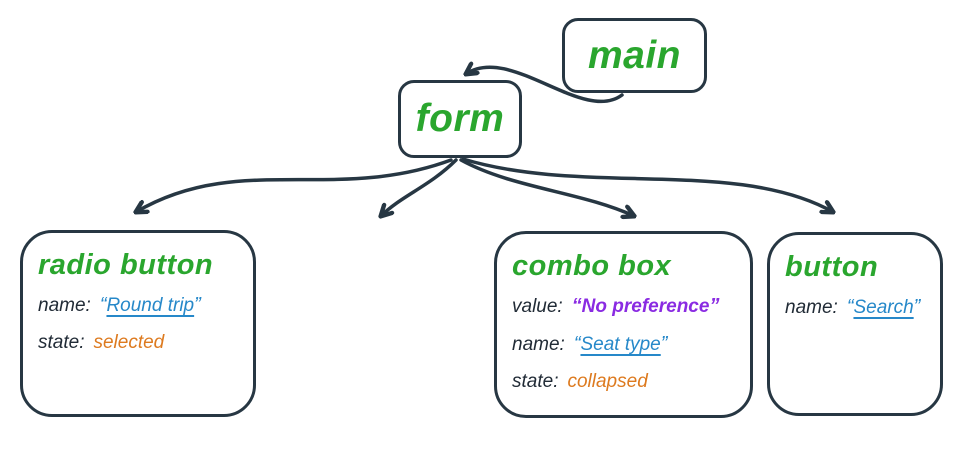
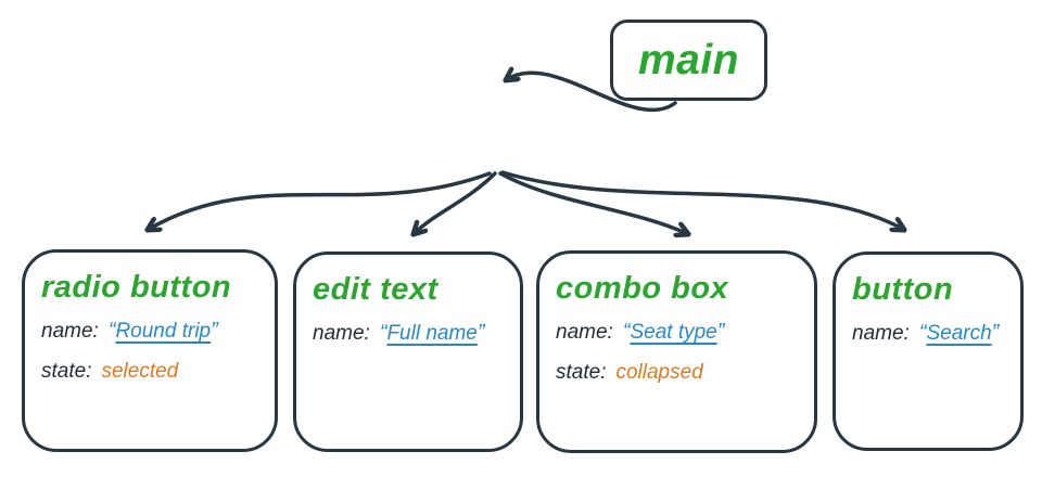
  main
- form
  radio button
  name: “Round trip”
  state: selected
+ edit text
+ name: “Full name”
  combo box
- value: “No preference”
  name: “Seat type”
  state: collapsed
  button
  name: “Search”
